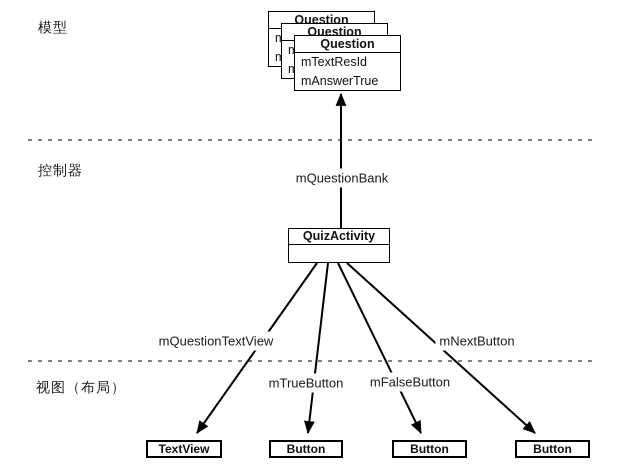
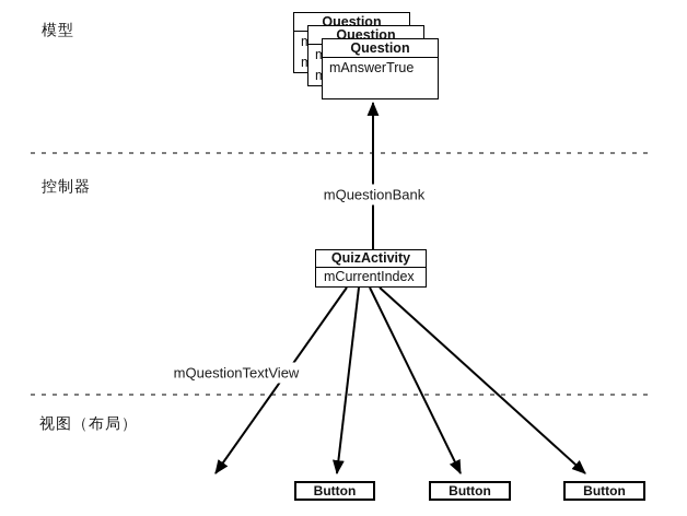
  模型
  控制器
  视图（布局）
  Question
  Question
  Question
- mTextResId
  mAnswerTrue
  QuizActivity
+ mCurrentIndex
  mQuestionBank
  mQuestionTextView
- mTrueButton
- mFalseButton
- mNextButton
- TextView
  Button
  Button
  Button
